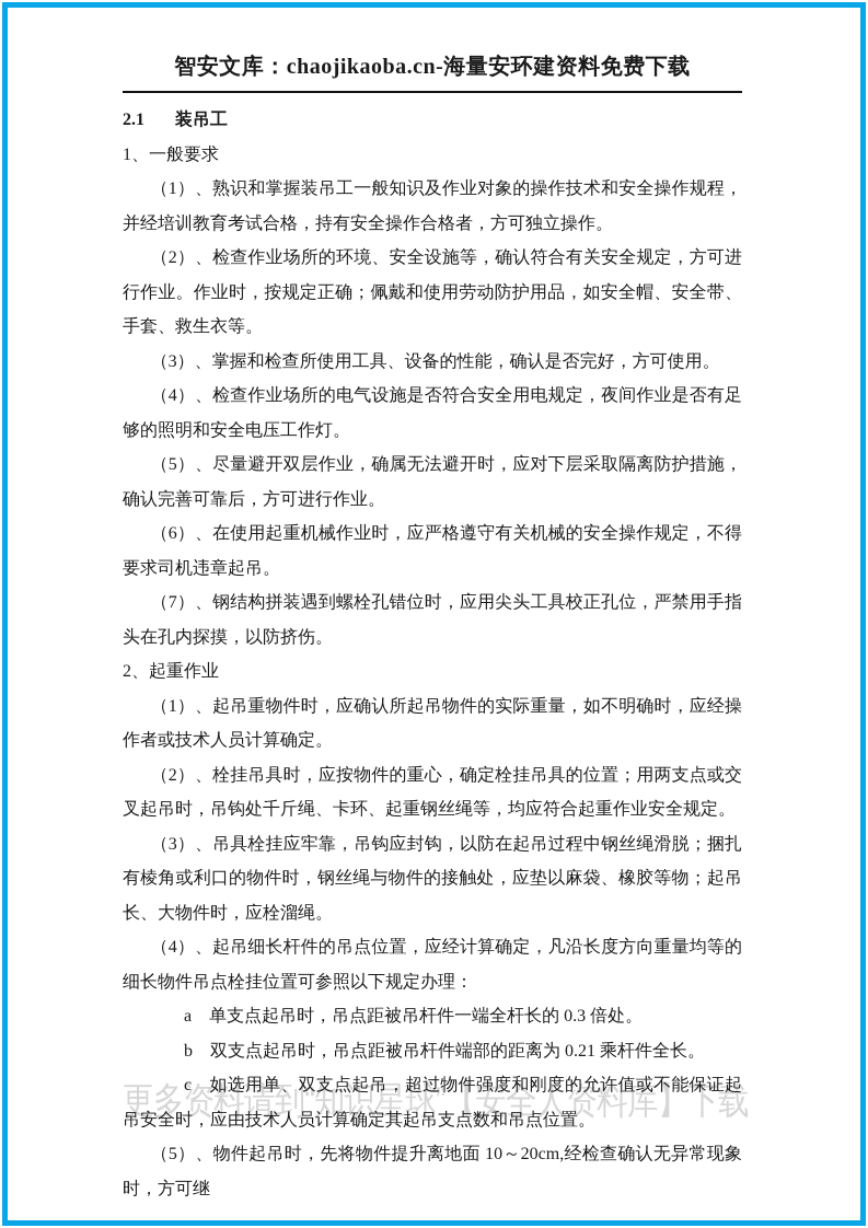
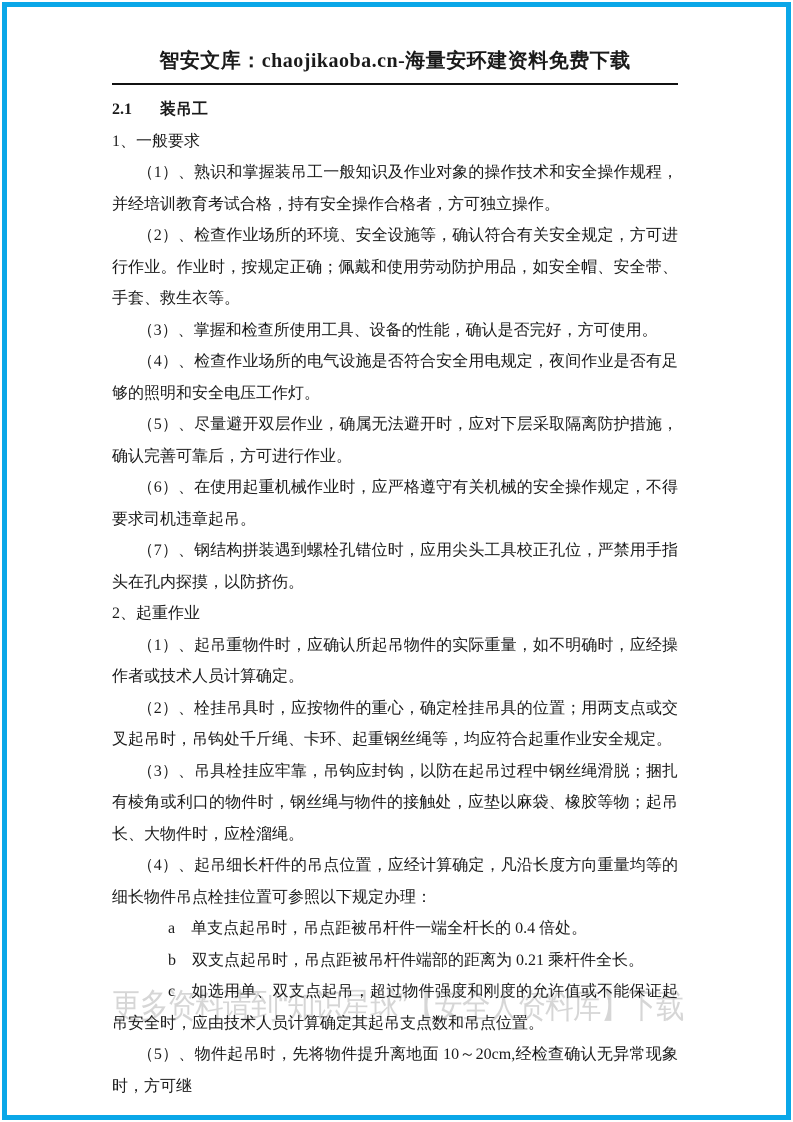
  更多资料请到“知识星球”【安全人资料库】下载
  智安文库：chaojikaoba.cn-海量安环建资料免费下载
  2.1 装吊工
  1、一般要求
  （1）、熟识和掌握装吊工一般知识及作业对象的操作技术和安全操作规程，并经培训教育考试合格，持有安全操作合格者，方可独立操作。
  （2）、检查作业场所的环境、安全设施等，确认符合有关安全规定，方可进行作业。作业时，按规定正确；佩戴和使用劳动防护用品，如安全帽、安全带、手套、救生衣等。
  （3）、掌握和检查所使用工具、设备的性能，确认是否完好，方可使用。
  （4）、检查作业场所的电气设施是否符合安全用电规定，夜间作业是否有足够的照明和安全电压工作灯。
  （5）、尽量避开双层作业，确属无法避开时，应对下层采取隔离防护措施，确认完善可靠后，方可进行作业。
  （6）、在使用起重机械作业时，应严格遵守有关机械的安全操作规定，不得要求司机违章起吊。
  （7）、钢结构拼装遇到螺栓孔错位时，应用尖头工具校正孔位，严禁用手指头在孔内探摸，以防挤伤。
  2、起重作业
  （1）、起吊重物件时，应确认所起吊物件的实际重量，如不明确时，应经操作者或技术人员计算确定。
  （2）、栓挂吊具时，应按物件的重心，确定栓挂吊具的位置；用两支点或交叉起吊时，吊钩处千斤绳、卡环、起重钢丝绳等，均应符合起重作业安全规定。
  （3）、吊具栓挂应牢靠，吊钩应封钩，以防在起吊过程中钢丝绳滑脱；捆扎有棱角或利口的物件时，钢丝绳与物件的接触处，应垫以麻袋、橡胶等物；起吊长、大物件时，应栓溜绳。
  （4）、起吊细长杆件的吊点位置，应经计算确定，凡沿长度方向重量均等的细长物件吊点栓挂位置可参照以下规定办理：
- a 单支点起吊时，吊点距被吊杆件一端全杆长的 0.3 倍处。
+ a 单支点起吊时，吊点距被吊杆件一端全杆长的 0.4 倍处。
  b 双支点起吊时，吊点距被吊杆件端部的距离为 0.21 乘杆件全长。
  c 如选用单、双支点起吊，超过物件强度和刚度的允许值或不能保证起吊安全时，应由技术人员计算确定其起吊支点数和吊点位置。
  （5）、物件起吊时，先将物件提升离地面 10～20cm,经检查确认无异常现象时，方可继
